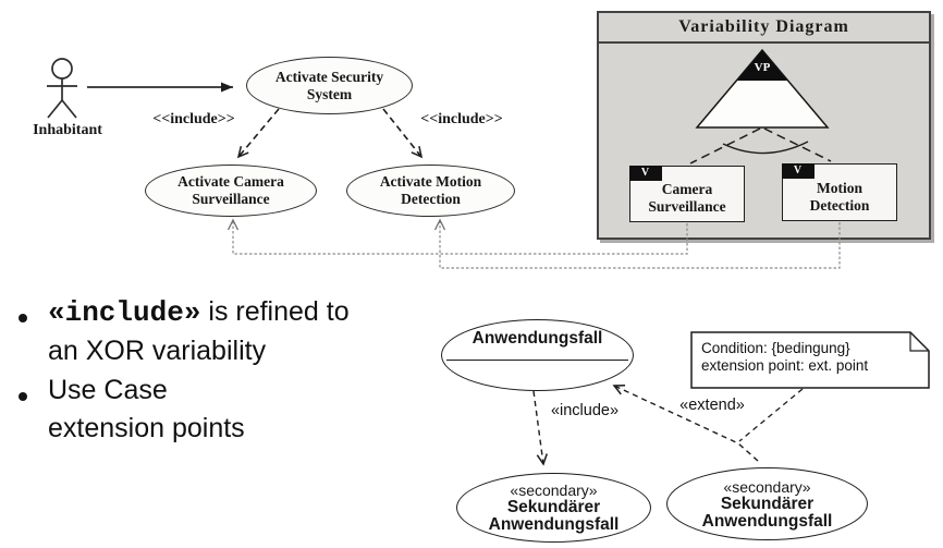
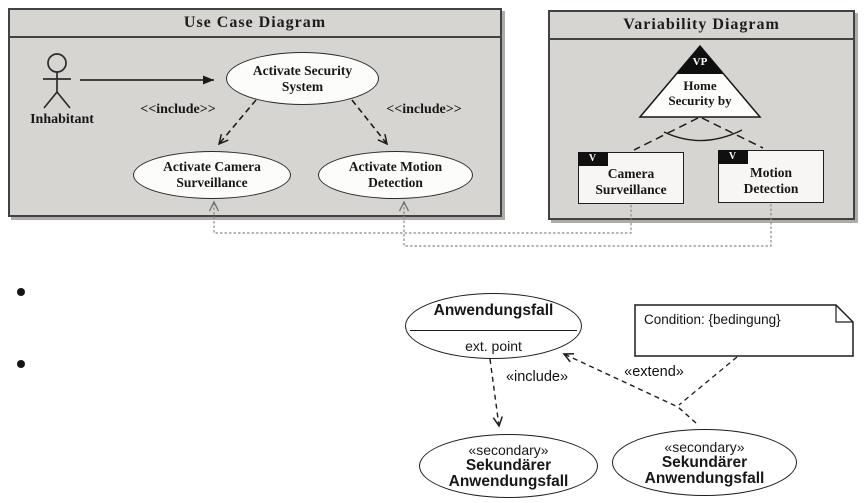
+ Use Case Diagram
  Variability Diagram
  Inhabitant
  Activate Security
  System
  <<include>>
  <<include>>
  Activate Camera
  Surveillance
  Activate Motion
  Detection
  VP
+ Home
+ Security by
  V
  Camera
  Surveillance
  V
  Motion
  Detection
- «include» is refined to
- an XOR variability
- Use Case
- extension points
  Anwendungsfall
+ ext. point
  Condition: {bedingung}
- extension point: ext. point
  «include»
  «extend»
  «secondary»
  Sekundärer
  Anwendungsfall
  «secondary»
  Sekundärer
  Anwendungsfall
